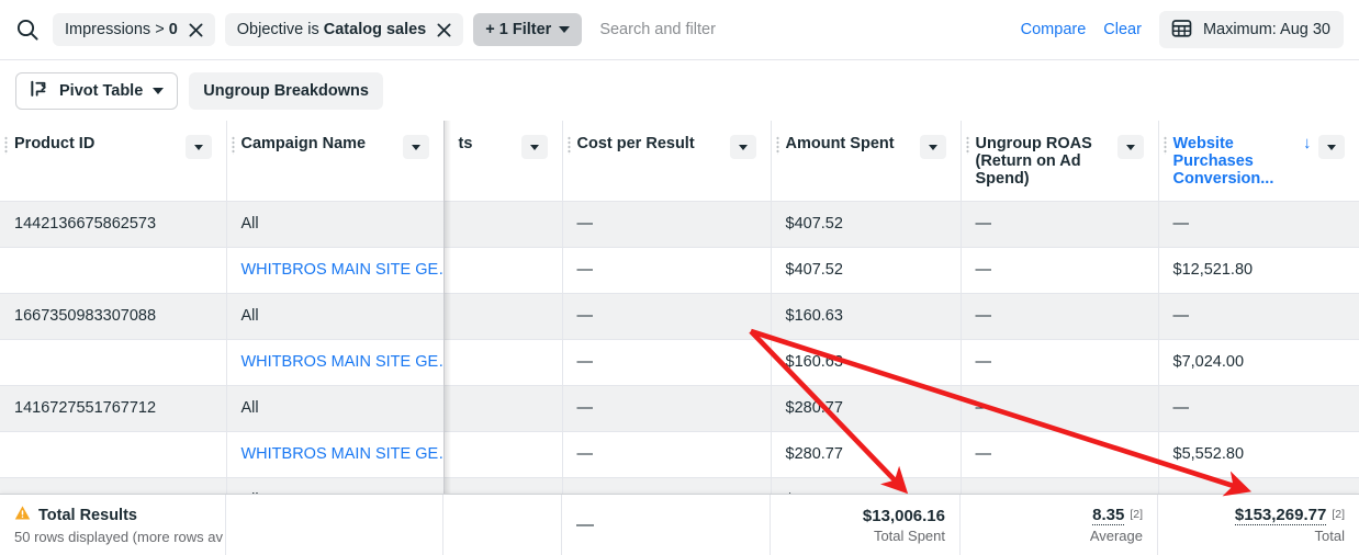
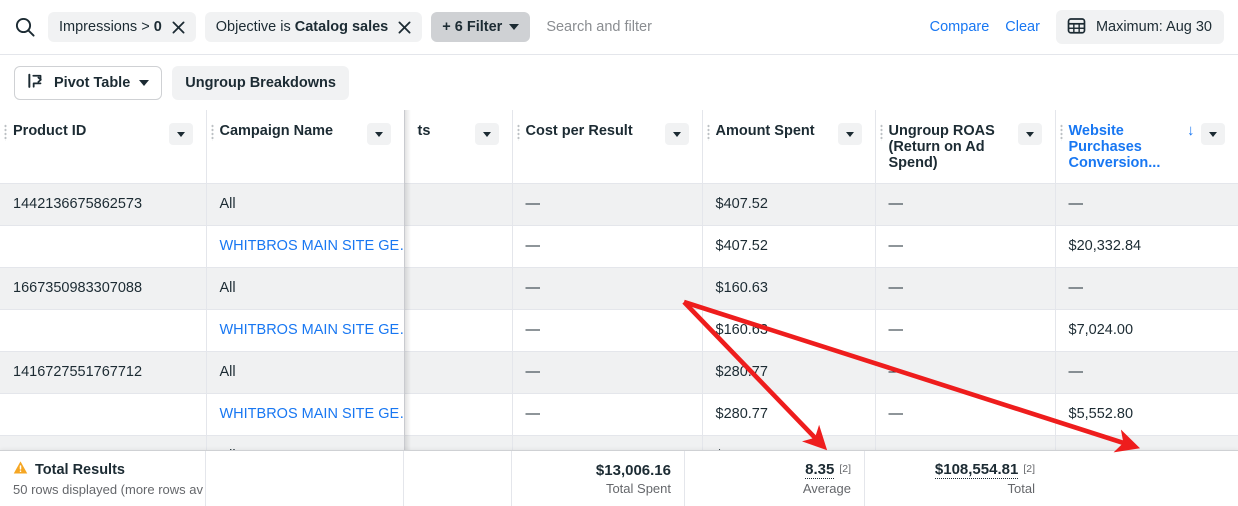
  Impressions > 0
  Objective is Catalog sales
- + 1 Filter
+ + 6 Filter
  Search and filter
  Compare
  Clear
  Maximum: Aug 30
  Pivot Table
  Ungroup Breakdowns
  Product ID	Campaign Name	ts	Cost per Result	Amount Spent	Ungroup ROAS (Return on Ad Spend)	Website Purchases Conversion... ↓
  1442136675862573	All		—	$407.52	—	—
- 	WHITBROS MAIN SITE GE		—	$407.52	—	$12,521.80
+ 	WHITBROS MAIN SITE GE		—	$407.52	—	$20,332.84
  1667350983307088	All		—	$160.63	—	—
  	WHITBROS MAIN SITE GE		—	$160.6	—	$7,024.00
  1416727551767712	All		—	$28077		—
  	WHITBROS MAIN SITE GE		—	$280.77	—	$5,552.80
  Total Results
  50 rows displayed (more rows
- —
  $13,006.16
  Total Spent
  8.35 [2]
  Average
- $153,269.77 [2]
+ $108,554.81 [2]
  Total
